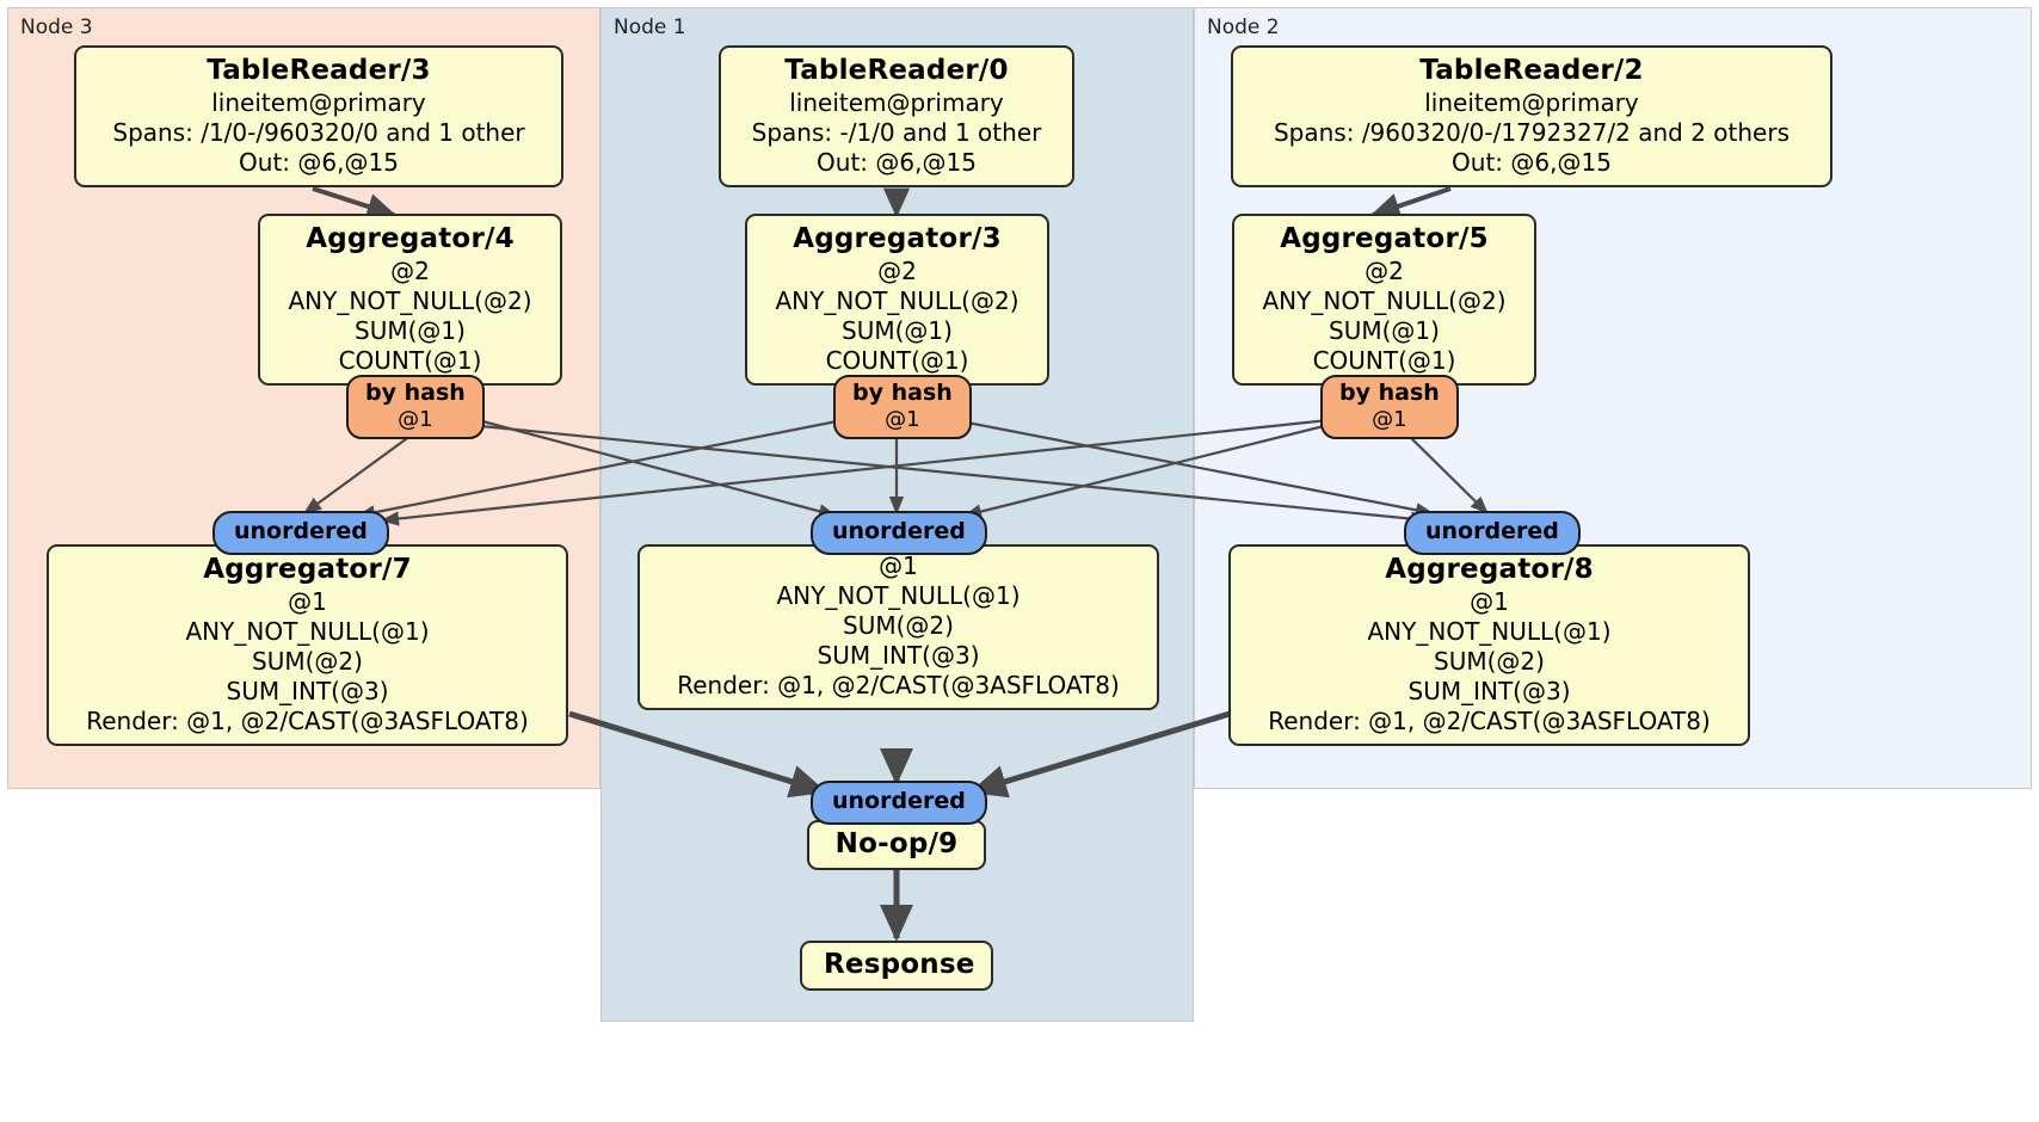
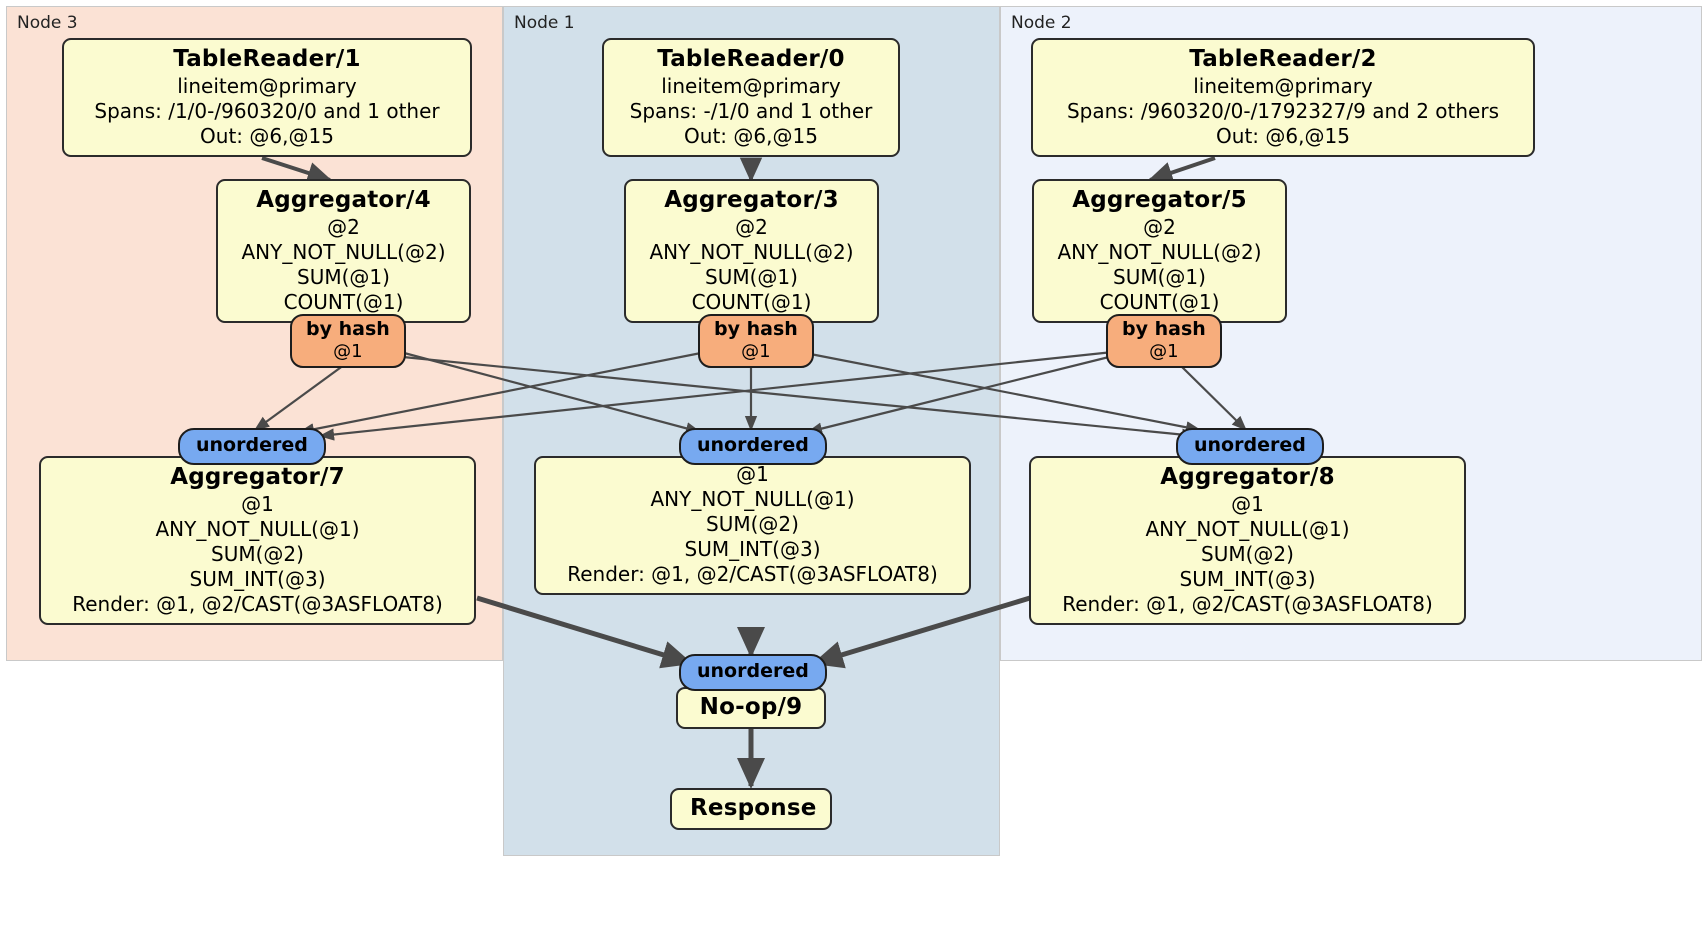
  Node 3
  Node 1
  Node 2
- TableReader/3
+ TableReader/1
  lineitem@primary
  Spans: /1/0-/960320/0 and 1 other
  Out: @6,@15
  TableReader/0
  lineitem@primary
  Spans: -/1/0 and 1 other
  Out: @6,@15
  TableReader/2
  lineitem@primary
- Spans: /960320/0-/1792327/2 and 2 others
+ Spans: /960320/0-/1792327/9 and 2 others
  Out: @6,@15
  Aggregator/4
  @2
  ANY_NOT_NULL(@2)
  SUM(@1)
  COUNT(@1)
  Aggregator/3
  @2
  ANY_NOT_NULL(@2)
  SUM(@1)
  COUNT(@1)
  Aggregator/5
  @2
  ANY_NOT_NULL(@2)
  SUM(@1)
  COUNT(@1)
  by hash
  @1
  by hash
  @1
  by hash
  @1
  unordered
  unordered
  unordered
  Aggregator/7
  @1
  ANY_NOT_NULL(@1)
  SUM(@2)
  SUM_INT(@3)
  Render: @1, @2/CAST(@3ASFLOAT8)
  @1
  ANY_NOT_NULL(@1)
  SUM(@2)
  SUM_INT(@3)
  Render: @1, @2/CAST(@3ASFLOAT8)
  Aggregator/8
  @1
  ANY_NOT_NULL(@1)
  SUM(@2)
  SUM_INT(@3)
  Render: @1, @2/CAST(@3ASFLOAT8)
  unordered
  No-op/9
  Response
